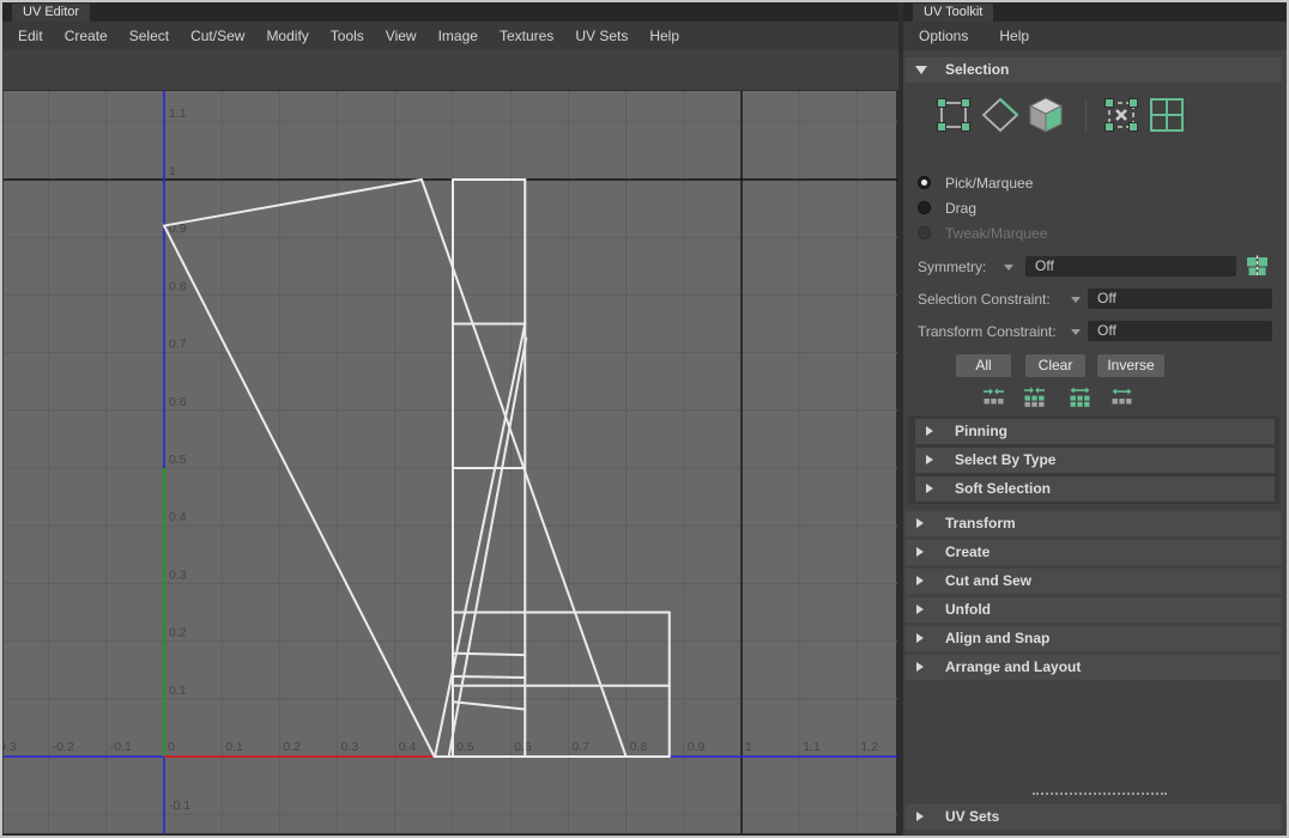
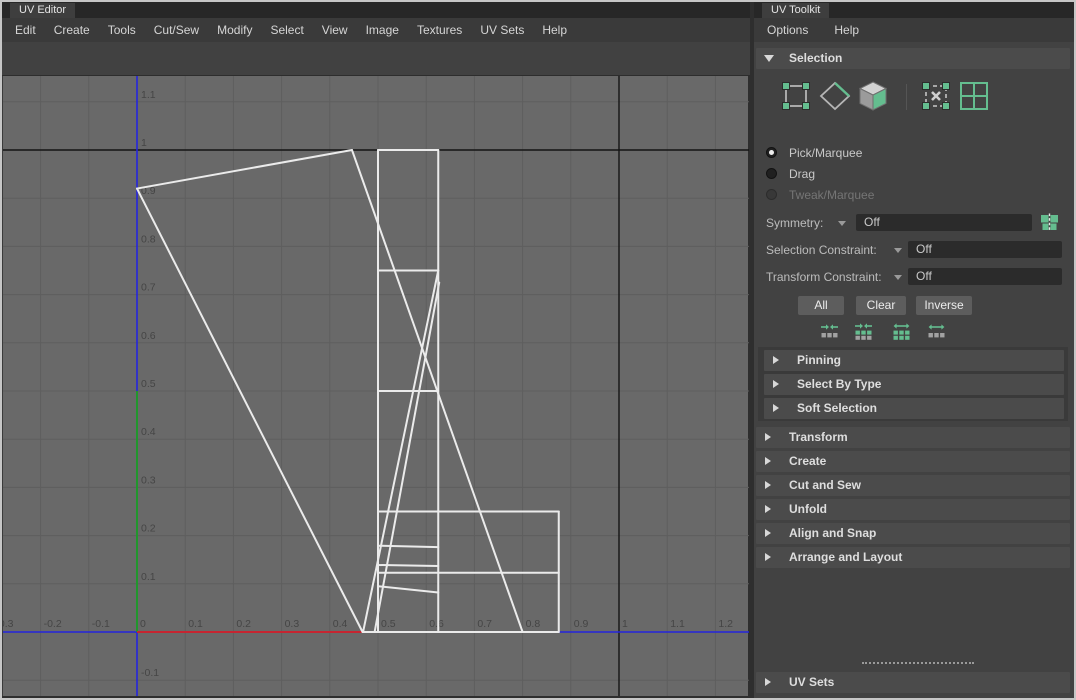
  UV Editor
  Edit
  Create
- Select
+ Tools
  Cut/Sew
  Modify
- Tools
+ Select
  View
  Image
  Textures
  UV Sets
  Help
  -0.2
  -0.1
  0
  0.1
  0.2
  0.3
  0.4
  0.5
  0.6
  0.7
  0.8
  0.9
  1
  1.1
  1.2
  1.1
  1
  0.9
  0.8
  0.7
  0.6
  0.5
  0.4
  0.3
  0.2
  0.1
  -0.1
  UV Toolkit
  Options
  Help
  Selection
  Pick/Marquee
  Drag
  Tweak/Marquee
  Symmetry:
  Off
  Selection Constraint:
  Off
  Transform Constraint:
  Off
  All
  Clear
  Inverse
  Pinning
  Select By Type
  Soft Selection
  Transform
  Create
  Cut and Sew
  Unfold
  Align and Snap
  Arrange and Layout
  UV Sets
